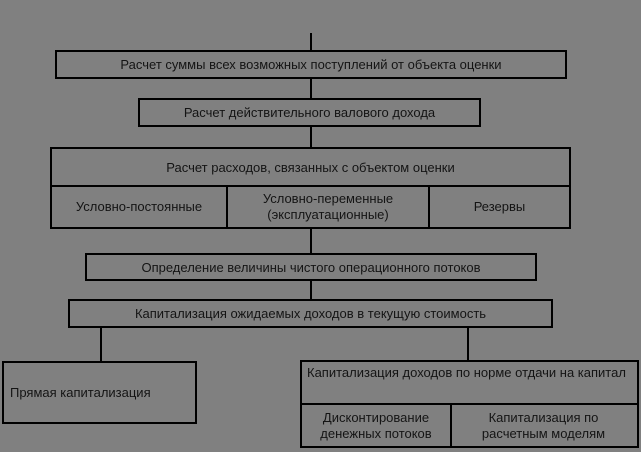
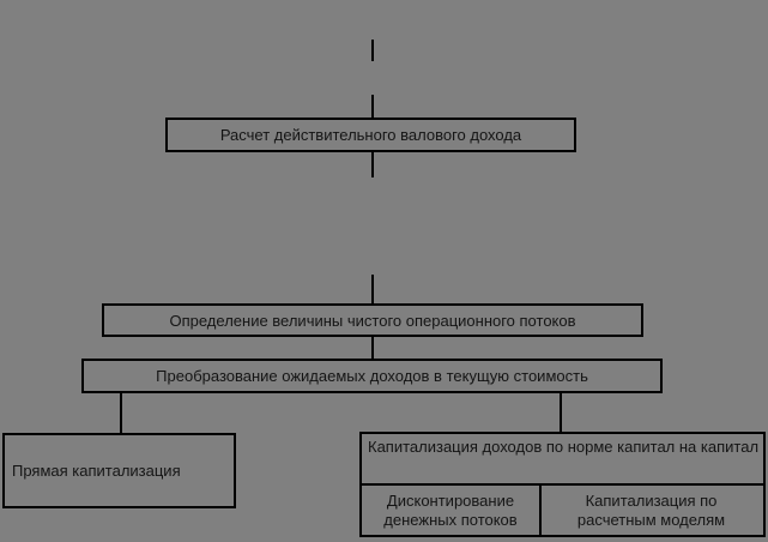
- Расчет суммы всех возможных поступлений от объекта оценки
  Расчет действительного валового дохода
- Расчет расходов, связанных с объектом оценки
- Условно-постоянные
- Условно-переменные (эксплуатационные)
- Резервы
  Определение величины чистого операционного потоков
- Капитализация ожидаемых доходов в текущую стоимость
+ Преобразование ожидаемых доходов в текущую стоимость
  Прямая капитализация
- Капитализация доходов по норме отдачи на капитал
+ Капитализация доходов по норме капитал на капитал
  Дисконтирование денежных потоков
  Капитализация по расчетным моделям
